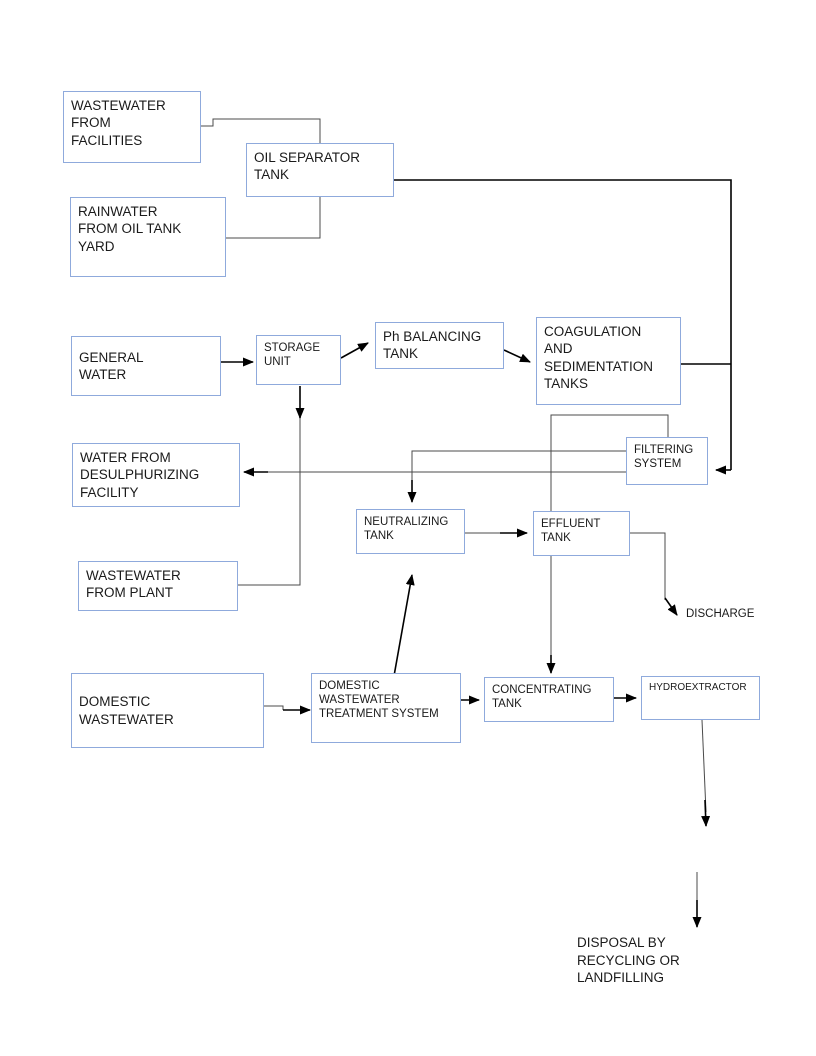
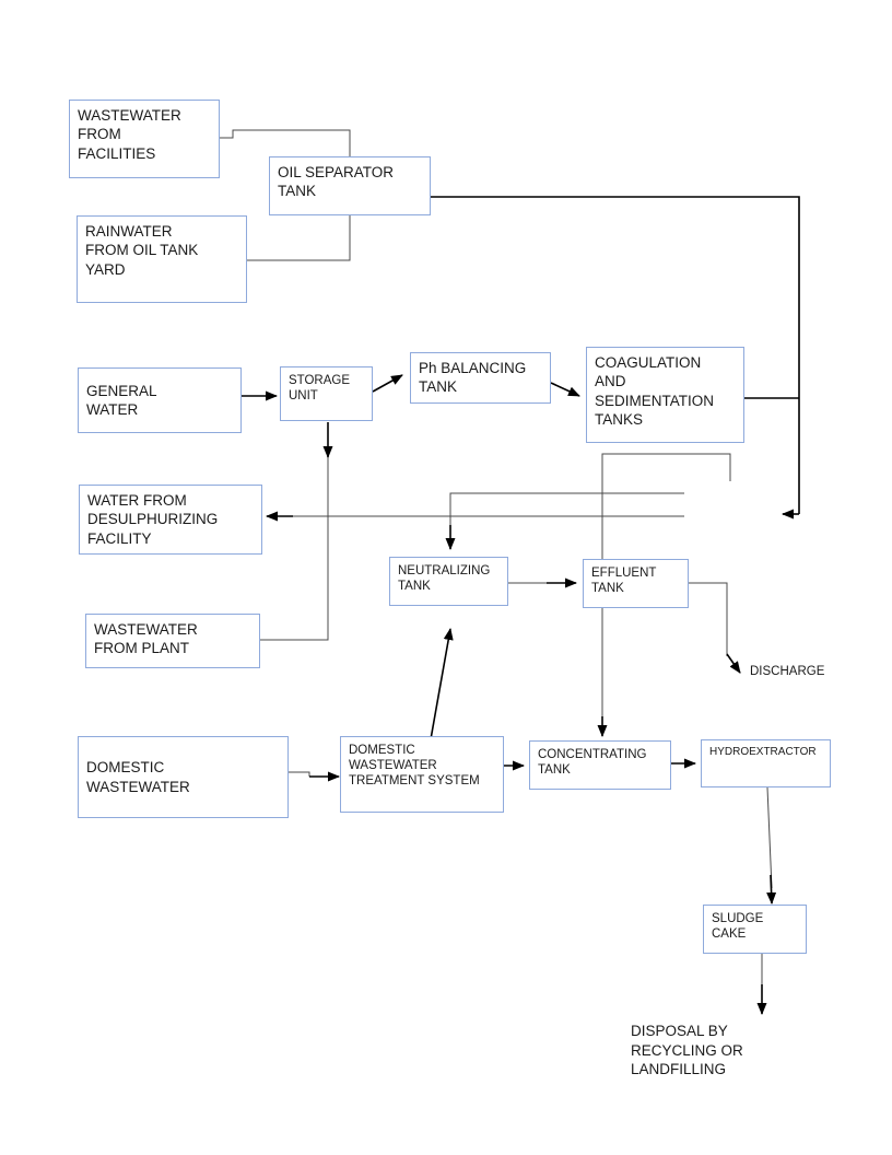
  WASTEWATER
  FROM
  FACILITIES
  OIL SEPARATOR
  TANK
  RAINWATER
  FROM OIL TANK
  YARD
  GENERAL
  WATER
  STORAGE
  UNIT
  Ph BALANCING
  TANK
  COAGULATION
  AND
  SEDIMENTATION
  TANKS
- FILTERING
- SYSTEM
  WATER FROM
  DESULPHURIZING
  FACILITY
  NEUTRALIZING
  TANK
  EFFLUENT
  TANK
  WASTEWATER
  FROM PLANT
  DOMESTIC
  WASTEWATER
  DOMESTIC
  WASTEWATER
  TREATMENT SYSTEM
  CONCENTRATING
  TANK
  HYDROEXTRACTOR
+ SLUDGE
+ CAKE
  DISCHARGE
  DISPOSAL BY
  RECYCLING OR
  LANDFILLING
